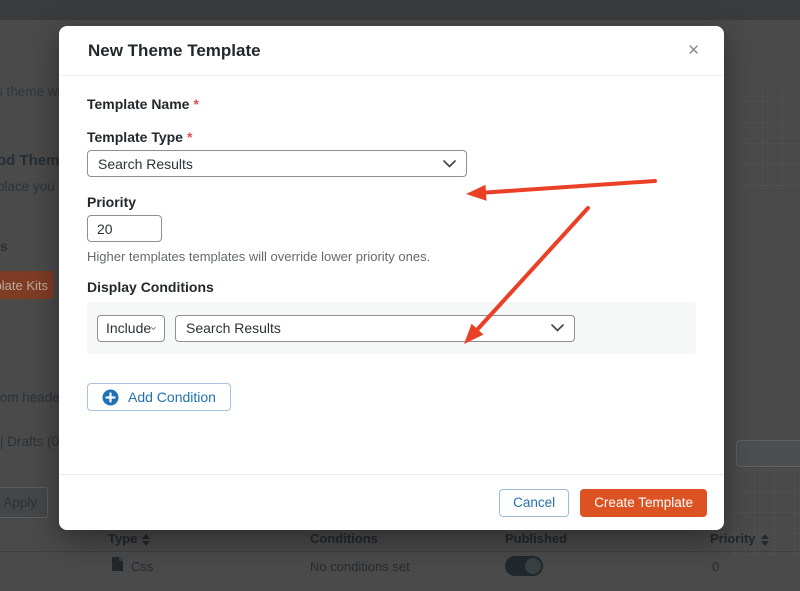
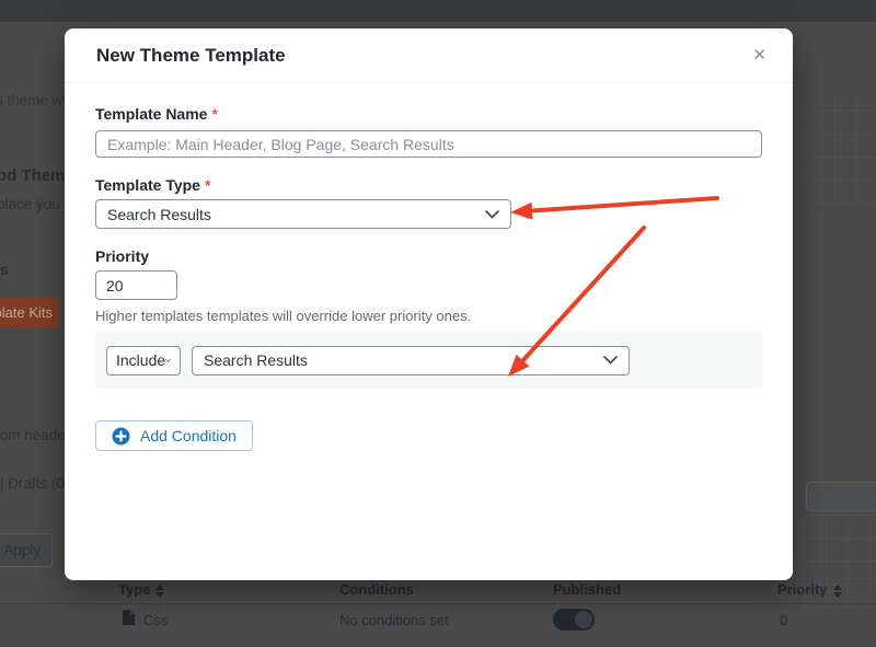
  theme w
  od Them
  place you
  s
  late Kits
  om heade
  | Drafts (0
  Apply
  Type
  Conditions
  Published
  Priority
  Css
  No conditions set
  0
  New Theme Template
  ✕
  Template Name *
+ Example: Main Header, Blog Page, Search Results
  Template Type *
  Search Results
  Priority
  20
  Higher templates templates will override lower priority ones.
- Display Conditions
  Include
  Search Results
  Add Condition
- Cancel
- Create Template
